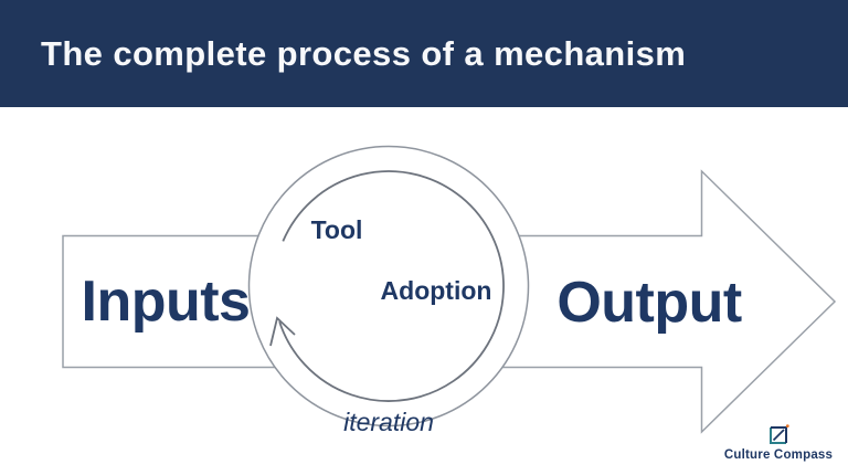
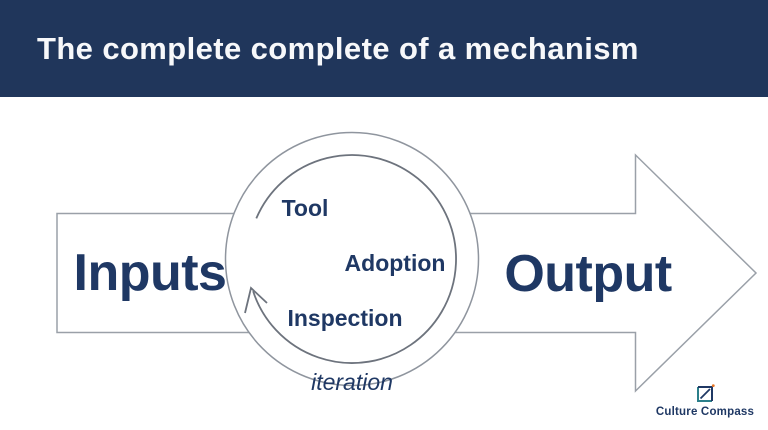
- The complete process of a mechanism
+ The complete complete of a mechanism
  Inputs
  Output
  Tool
  Adoption
+ Inspection
  iteration
  Culture Compass
